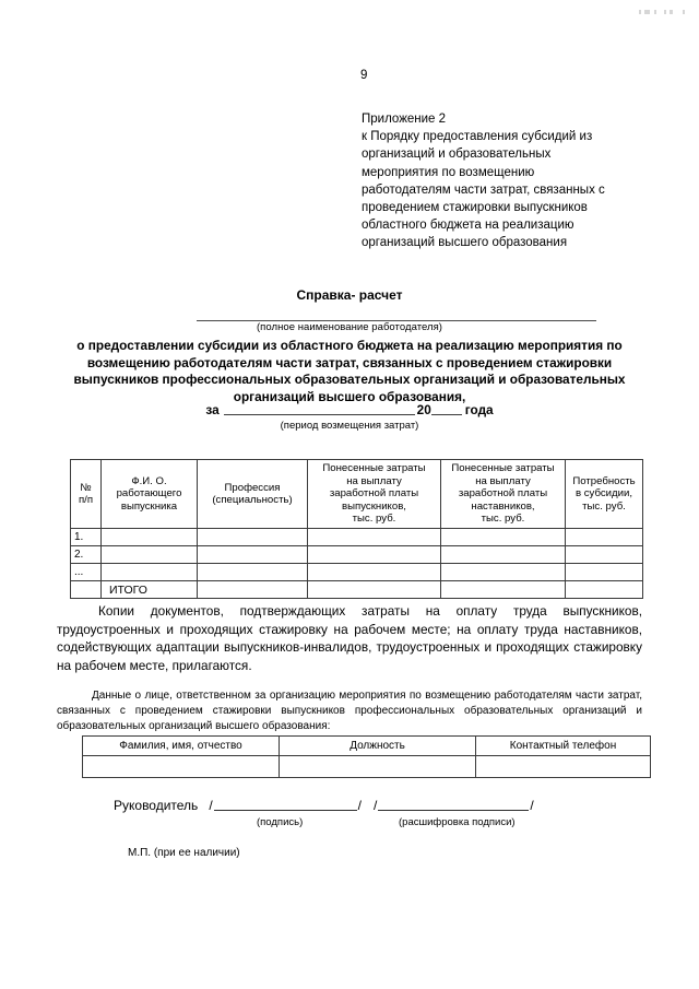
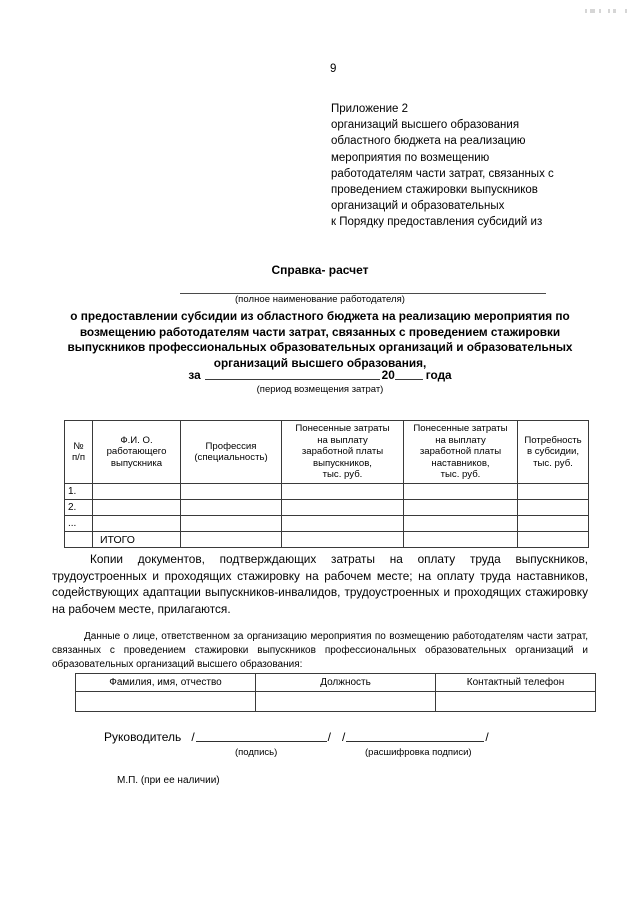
  9
  Приложение 2
- к Порядку предоставления субсидий из
+ организаций высшего образования
- организаций и образовательных
+ областного бюджета на реализацию
  мероприятия по возмещению
  работодателям части затрат, связанных с
  проведением стажировки выпускников
- областного бюджета на реализацию
+ организаций и образовательных
- организаций высшего образования
+ к Порядку предоставления субсидий из
  Справка- расчет
  (полное наименование работодателя)
  о предоставлении субсидии из областного бюджета на реализацию мероприятия по возмещению работодателям части затрат, связанных с проведением стажировки выпускников профессиональных образовательных организаций и образовательных организаций высшего образования,
  за 20 года
  (период возмещения затрат)
  № п/п	Ф.И. О. работающего выпускника	Профессия (специальность)	Понесенные затраты на выплату заработной платы выпускников, тыс. руб.	Понесенные затраты на выплату заработной платы наставников, тыс. руб.	Потребность в субсидии, тыс. руб.
  1.
  2.
  ...
  	ИТОГО
  Копии документов, подтверждающих затраты на оплату труда выпускников, трудоустроенных и проходящих стажировку на рабочем месте; на оплату труда наставников, содействующих адаптации выпускников-инвалидов, трудоустроенных и проходящих стажировку на рабочем месте, прилагаются.
  Данные о лице, ответственном за организацию мероприятия по возмещению работодателям части затрат, связанных с проведением стажировки выпускников профессиональных образовательных организаций и образовательных организаций высшего образования:
  Фамилия, имя, отчество	Должность	Контактный телефон
  Руководитель / / / /
  (подпись)
  (расшифровка подписи)
  М.П. (при ее наличии)
